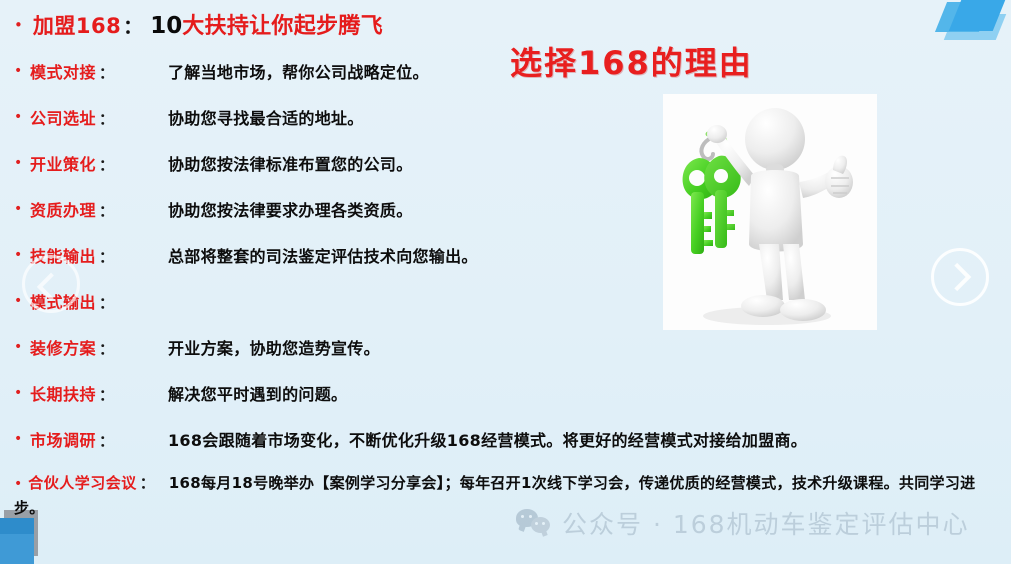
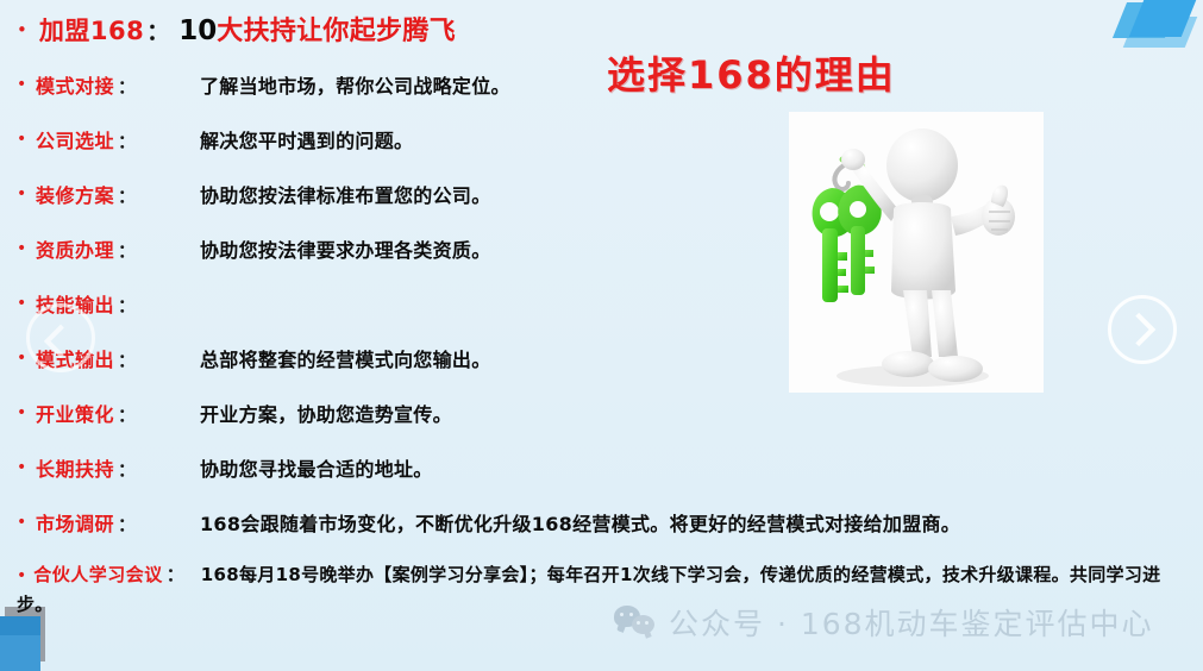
  •
  加盟168
  ：
  10
  大扶持让你起步腾飞
  选择168的理由
  •
  模式对接
  ：
  了解当地市场，帮你公司战略定位。
  •
  公司选址
  ：
- 协助您寻找最合适的地址。
+ 解决您平时遇到的问题。
  •
- 开业策化
+ 装修方案
  ：
  协助您按法律标准布置您的公司。
  •
  资质办理
  ：
  协助您按法律要求办理各类资质。
  •
  技能输出
  ：
- 总部将整套的司法鉴定评估技术向您输出。
  •
  模式输出
  ：
+ 总部将整套的经营模式向您输出。
  •
- 装修方案
+ 开业策化
  ：
  开业方案，协助您造势宣传。
  •
  长期扶持
  ：
- 解决您平时遇到的问题。
+ 协助您寻找最合适的地址。
  •
  市场调研
  ：
  168会跟随着市场变化，不断优化升级168经营模式。将更好的经营模式对接给加盟商。
  • 合伙人学习会议 ： 168每月18号晚举办【案例学习分享会】；每年召开1次线下学习会，传递优质的经营模式，技术升级课程。共同学习进步。
  公众号 · 168机动车鉴定评估中心
